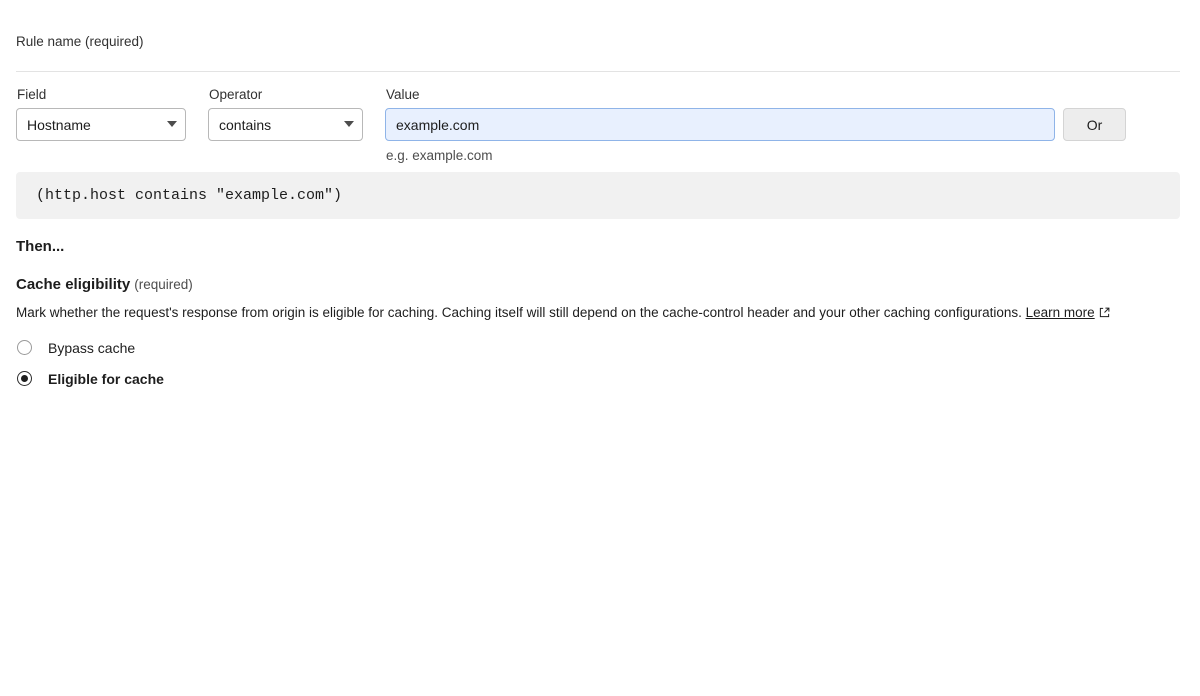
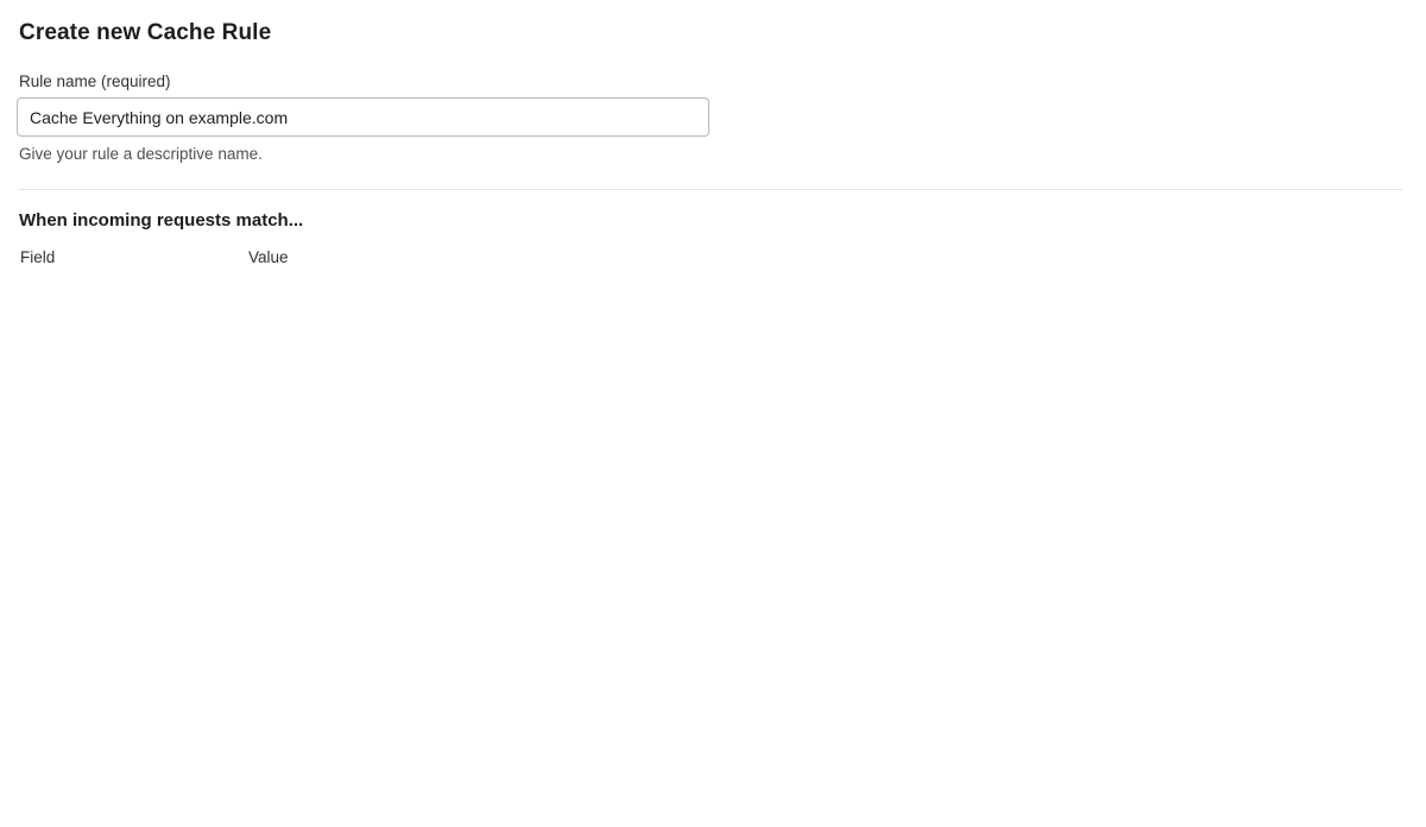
+ Create new Cache Rule
  Rule name (required)
+ Cache Everything on example.com
+ Give your rule a descriptive name.
+ When incoming requests match...
  Field
- Hostname
- Operator
- contains
  Value
- example.com
- e.g. example.com
- Or
- (http.host contains "example.com")
- Then...
- Cache eligibility (required)
- Mark whether the request's response from origin is eligible for caching. Caching itself will still depend on the cache-control header and your other caching configurations. Learn more
- Bypass cache
- Eligible for cache
